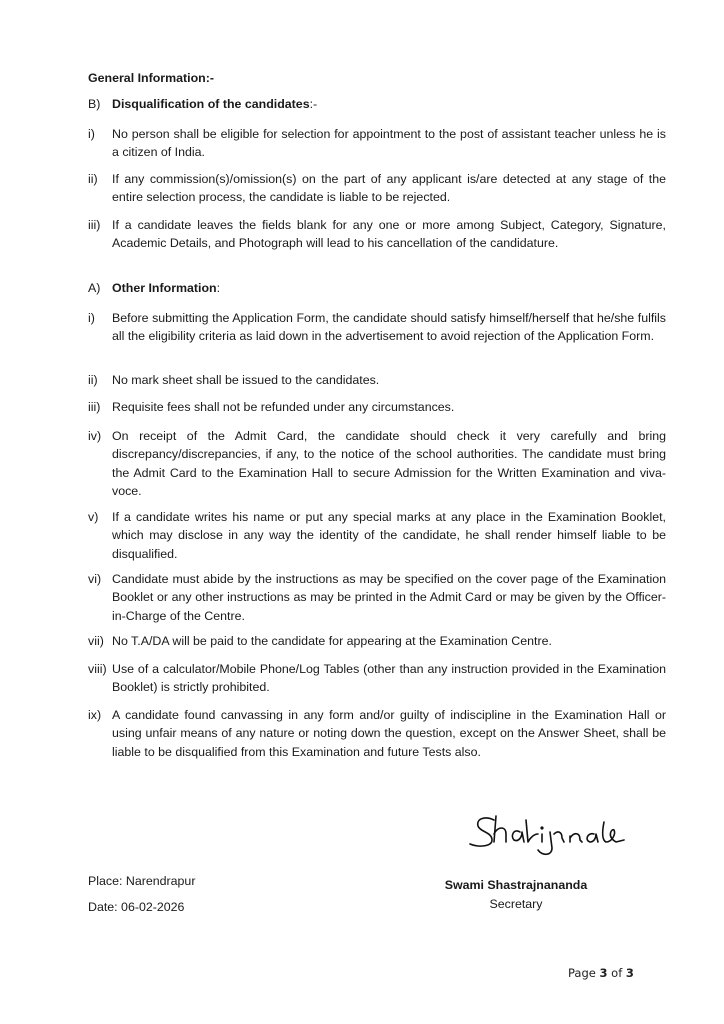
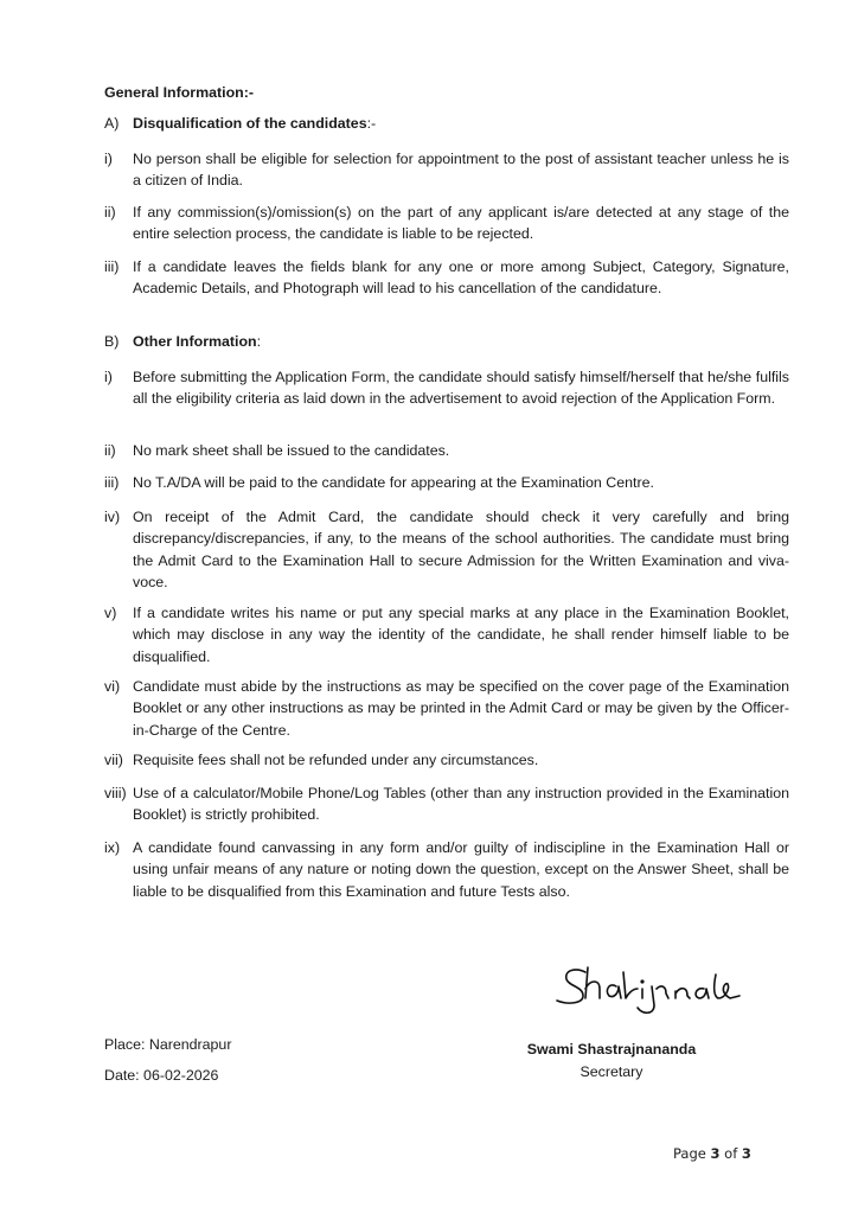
  General Information:-
- B)
+ A)
  Disqualification of the candidates:-
  i)
  No person shall be eligible for selection for appointment to the post of assistant teacher unless he is a citizen of India.
  ii)
  If any commission(s)/omission(s) on the part of any applicant is/are detected at any stage of the entire selection process, the candidate is liable to be rejected.
  iii)
  If a candidate leaves the fields blank for any one or more among Subject, Category, Signature, Academic Details, and Photograph will lead to his cancellation of the candidature.
- A)
+ B)
  Other Information:
  i)
  Before submitting the Application Form, the candidate should satisfy himself/herself that he/she fulfils all the eligibility criteria as laid down in the advertisement to avoid rejection of the Application Form.
  ii)
  No mark sheet shall be issued to the candidates.
  iii)
- Requisite fees shall not be refunded under any circumstances.
+ No T.A/DA will be paid to the candidate for appearing at the Examination Centre.
  iv)
- On receipt of the Admit Card, the candidate should check it very carefully and bring discrepancy/discrepancies, if any, to the notice of the school authorities. The candidate must bring the Admit Card to the Examination Hall to secure Admission for the Written Examination and viva-voce.
+ On receipt of the Admit Card, the candidate should check it very carefully and bring discrepancy/discrepancies, if any, to the means of the school authorities. The candidate must bring the Admit Card to the Examination Hall to secure Admission for the Written Examination and viva-voce.
  v)
  If a candidate writes his name or put any special marks at any place in the Examination Booklet, which may disclose in any way the identity of the candidate, he shall render himself liable to be disqualified.
  vi)
  Candidate must abide by the instructions as may be specified on the cover page of the Examination Booklet or any other instructions as may be printed in the Admit Card or may be given by the Officer-in-Charge of the Centre.
  vii)
- No T.A/DA will be paid to the candidate for appearing at the Examination Centre.
+ Requisite fees shall not be refunded under any circumstances.
  viii)
  Use of a calculator/Mobile Phone/Log Tables (other than any instruction provided in the Examination Booklet) is strictly prohibited.
  ix)
  A candidate found canvassing in any form and/or guilty of indiscipline in the Examination Hall or using unfair means of any nature or noting down the question, except on the Answer Sheet, shall be liable to be disqualified from this Examination and future Tests also.
  Swami Shastrajnananda
  Secretary
  Place: Narendrapur
  Date: 06-02-2026
  Page 3 of 3
